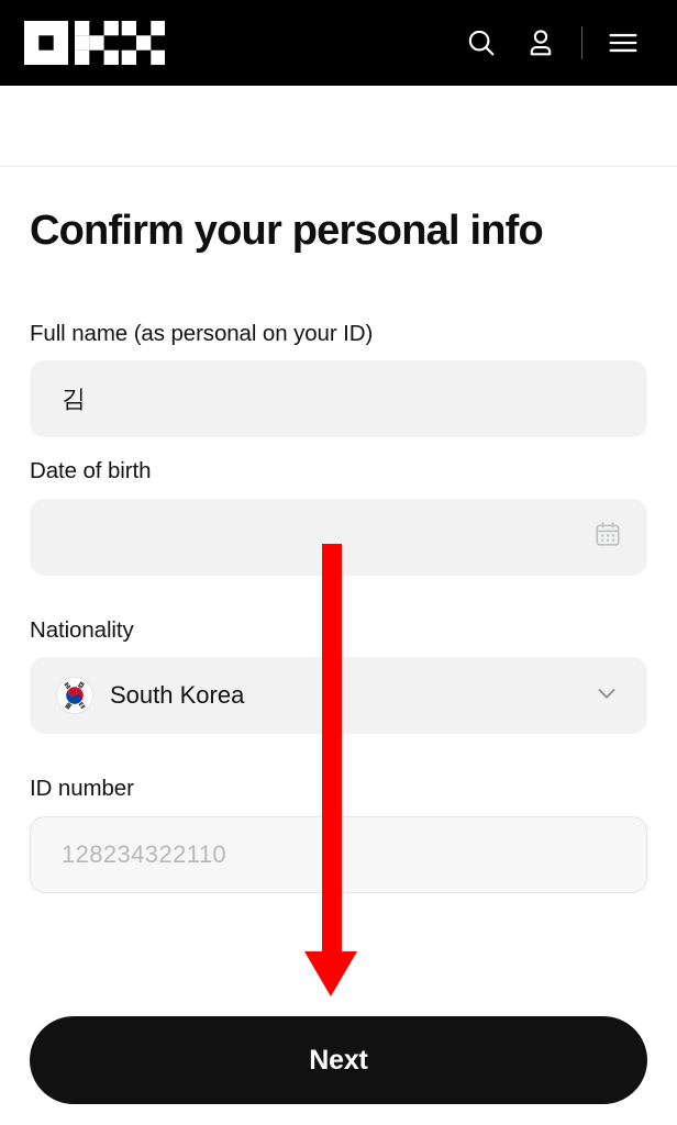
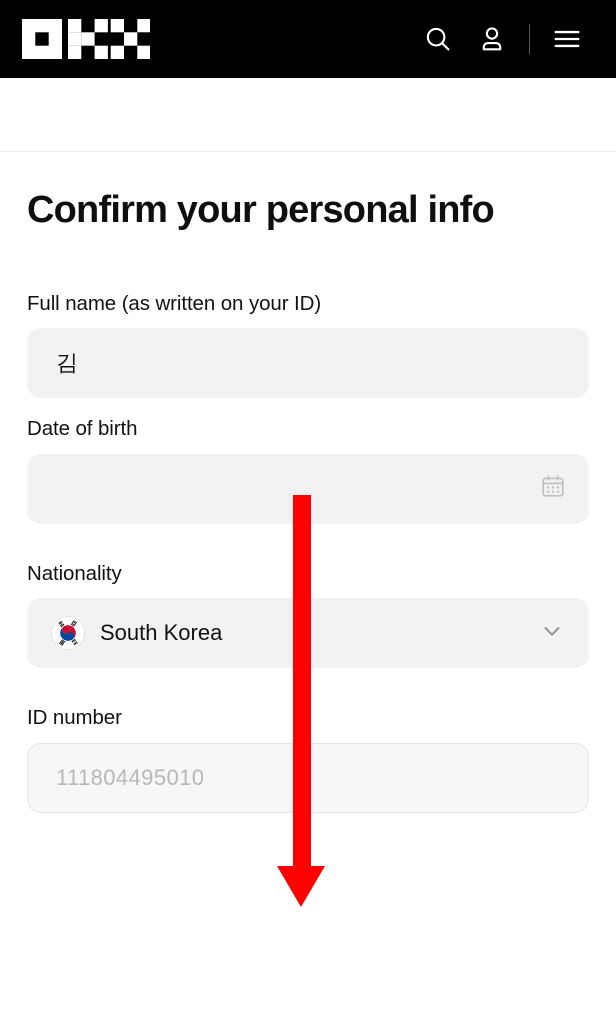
  Confirm your personal info
- Full name (as personal on your ID)
+ Full name (as written on your ID)
  김
  Date of birth
  Nationality
  South Korea
  ID number
- 128234322110
+ 111804495010
- Next
